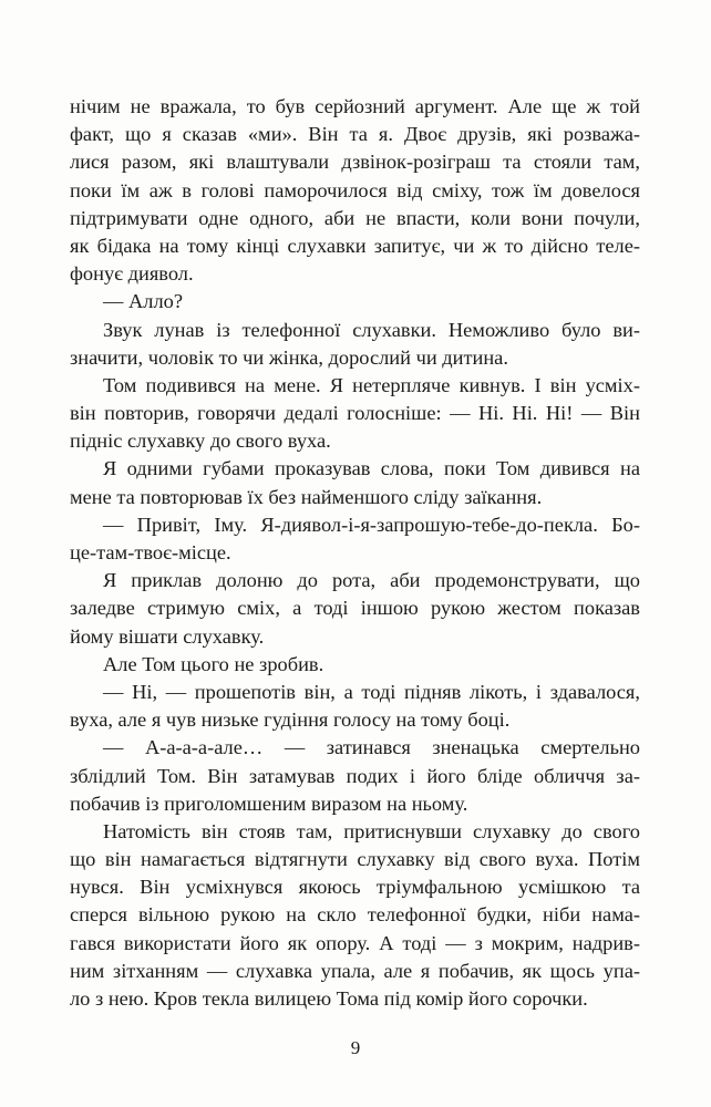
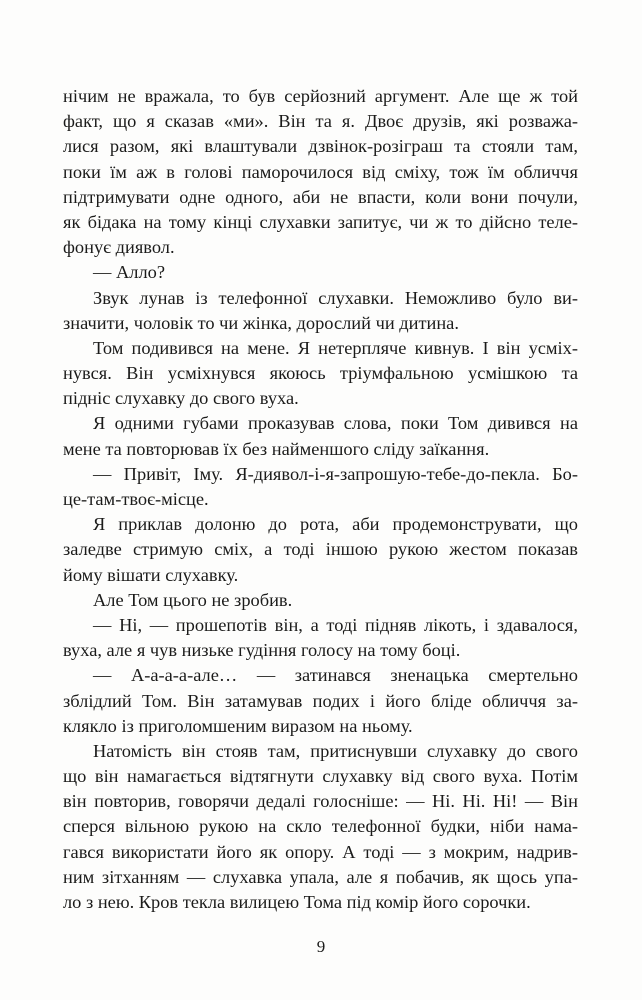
  нічим не вражала, то був серйозний аргумент. Але ще ж той
  факт, що я сказав «ми». Він та я. Двоє друзів, які розважа-
  лися разом, які влаштували дзвінок-розіграш та стояли там,
- поки їм аж в голові паморочилося від сміху, тож їм довелося
+ поки їм аж в голові паморочилося від сміху, тож їм обличчя
  підтримувати одне одного, аби не впасти, коли вони почули,
  як бідака на тому кінці слухавки запитує, чи ж то дійсно теле-
  фонує диявол.
  — Алло?
  Звук лунав із телефонної слухавки. Неможливо було ви-
  значити, чоловік то чи жінка, дорослий чи дитина.
  Том подивився на мене. Я нетерпляче кивнув. І він усміх-
- він повторив, говорячи дедалі голосніше: — Ні. Ні. Ні! — Він
+ нувся. Він усміхнувся якоюсь тріумфальною усмішкою та
  підніс слухавку до свого вуха.
  Я одними губами проказував слова, поки Том дивився на
  мене та повторював їх без найменшого сліду заїкання.
  — Привіт, Іму. Я-диявол-і-я-запрошую-тебе-до-пекла. Бо-
  це-там-твоє-місце.
  Я приклав долоню до рота, аби продемонструвати, що
  заледве стримую сміх, а тоді іншою рукою жестом показав
  йому вішати слухавку.
  Але Том цього не зробив.
  — Ні, — прошепотів він, а тоді підняв лікоть, і здавалося,
  вуха, але я чув низьке гудіння голосу на тому боці.
  — А-а-а-а-але… — затинався зненацька смертельно
  зблідлий Том. Він затамував подих і його бліде обличчя за-
- побачив із приголомшеним виразом на ньому.
+ клякло із приголомшеним виразом на ньому.
  Натомість він стояв там, притиснувши слухавку до свого
  що він намагається відтягнути слухавку від свого вуха. Потім
- нувся. Він усміхнувся якоюсь тріумфальною усмішкою та
+ він повторив, говорячи дедалі голосніше: — Ні. Ні. Ні! — Він
  сперся вільною рукою на скло телефонної будки, ніби нама-
  гався використати його як опору. А тоді — з мокрим, надрив-
  ним зітханням — слухавка упала, але я побачив, як щось упа-
  ло з нею. Кров текла вилицею Тома під комір його сорочки.
  9
